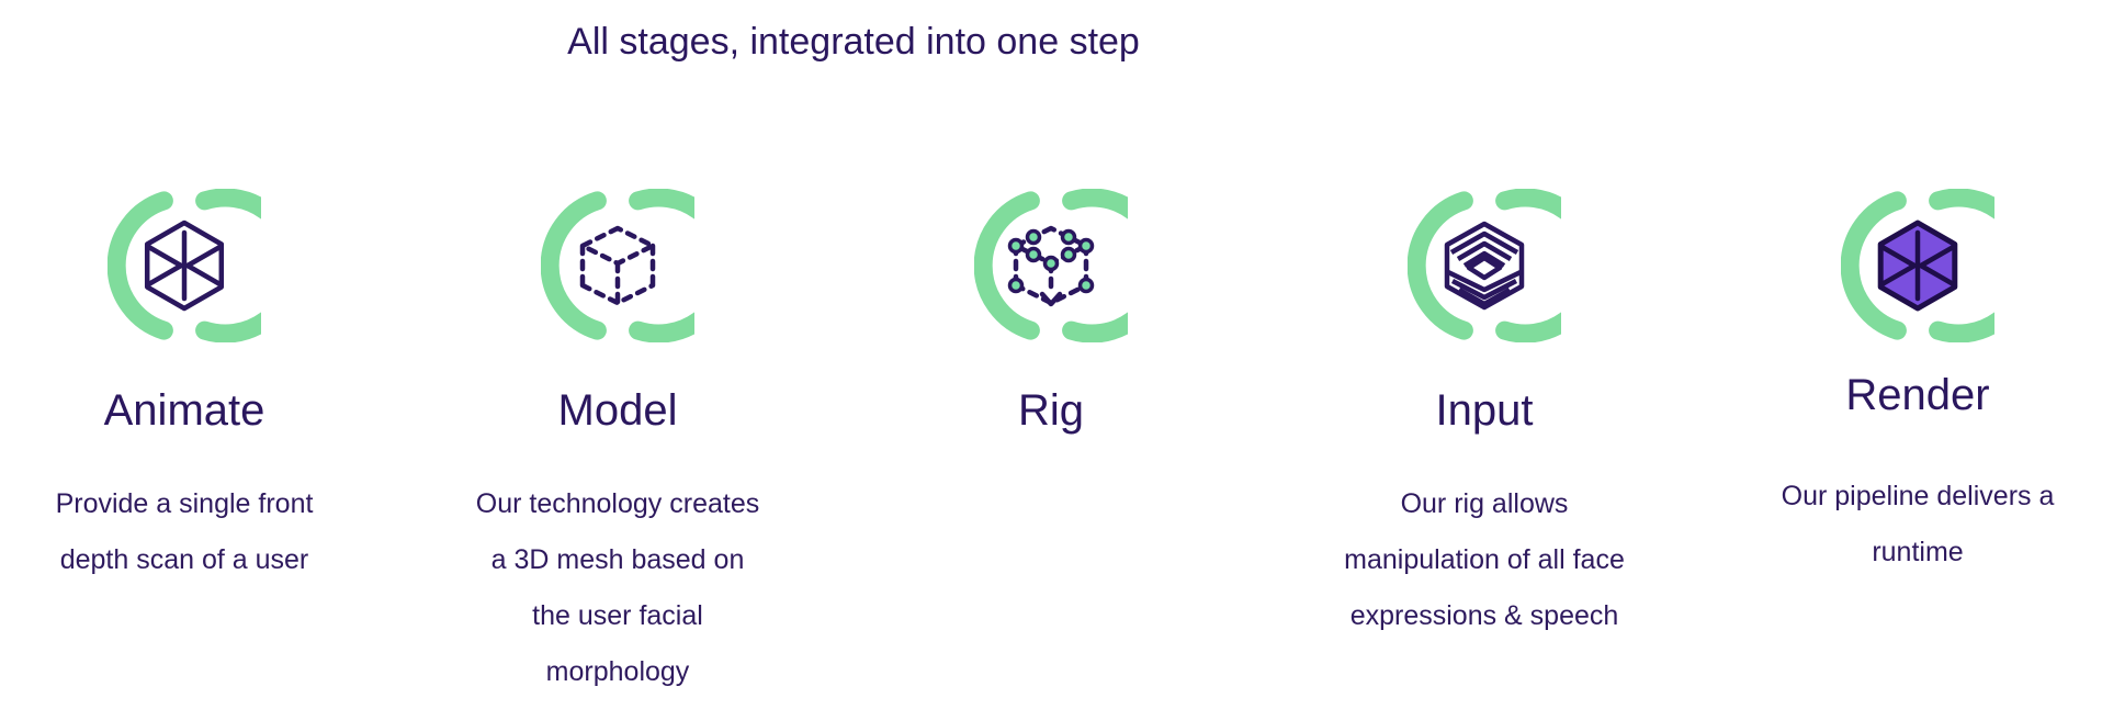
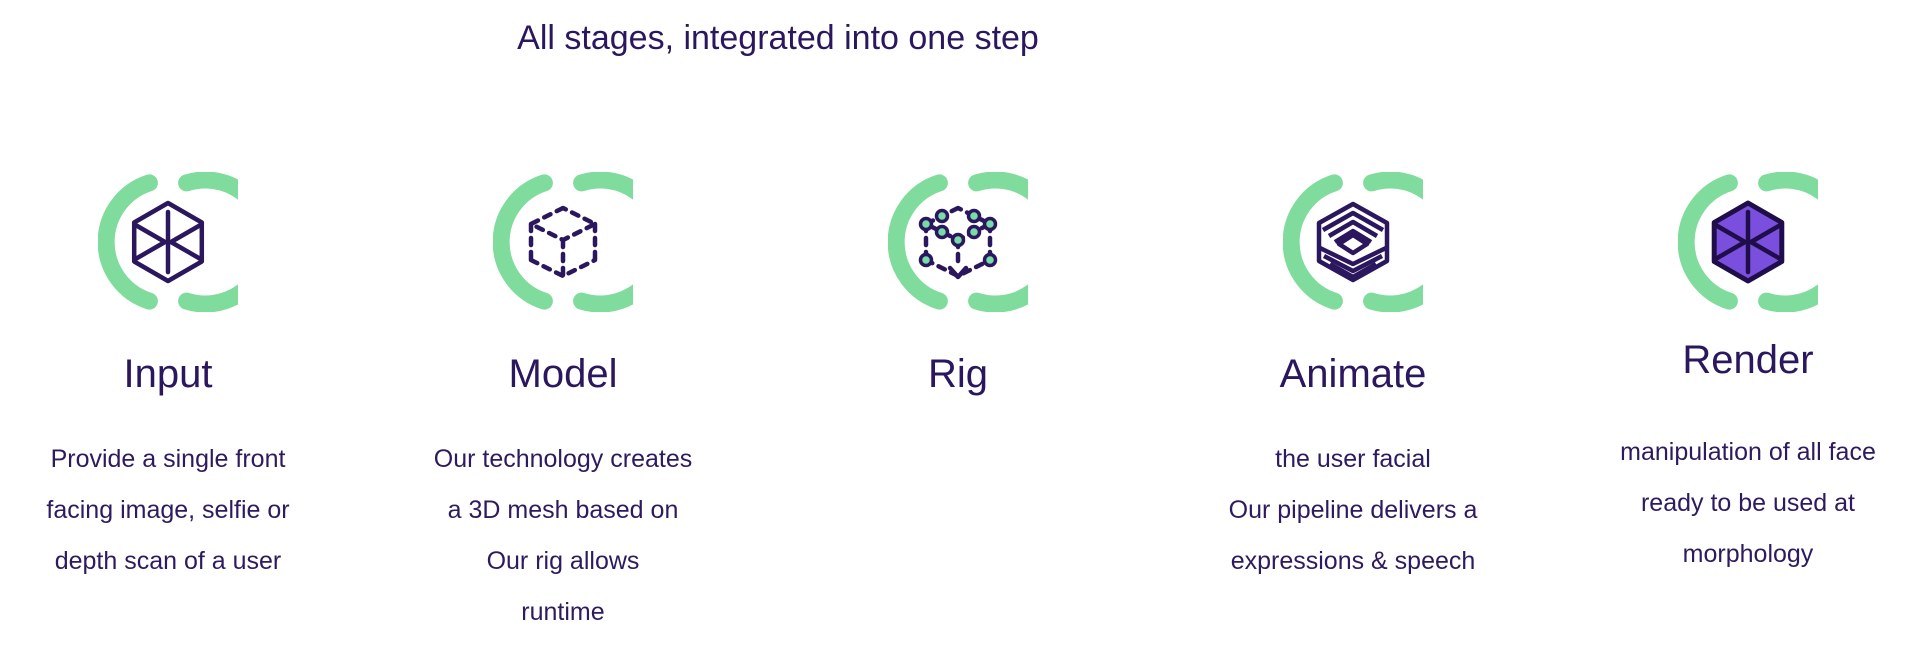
  All stages, integrated into one step
- Animate
+ Input
  Provide a single front
+ facing image, selfie or
  depth scan of a user
  Model
  Our technology creates
  a 3D mesh based on
- the user facial
+ Our rig allows
- morphology
+ runtime
  Rig
- Input
+ Animate
- Our rig allows
+ the user facial
- manipulation of all face
+ Our pipeline delivers a
  expressions & speech
  Render
- Our pipeline delivers a
+ manipulation of all face
+ ready to be used at
- runtime
+ morphology
